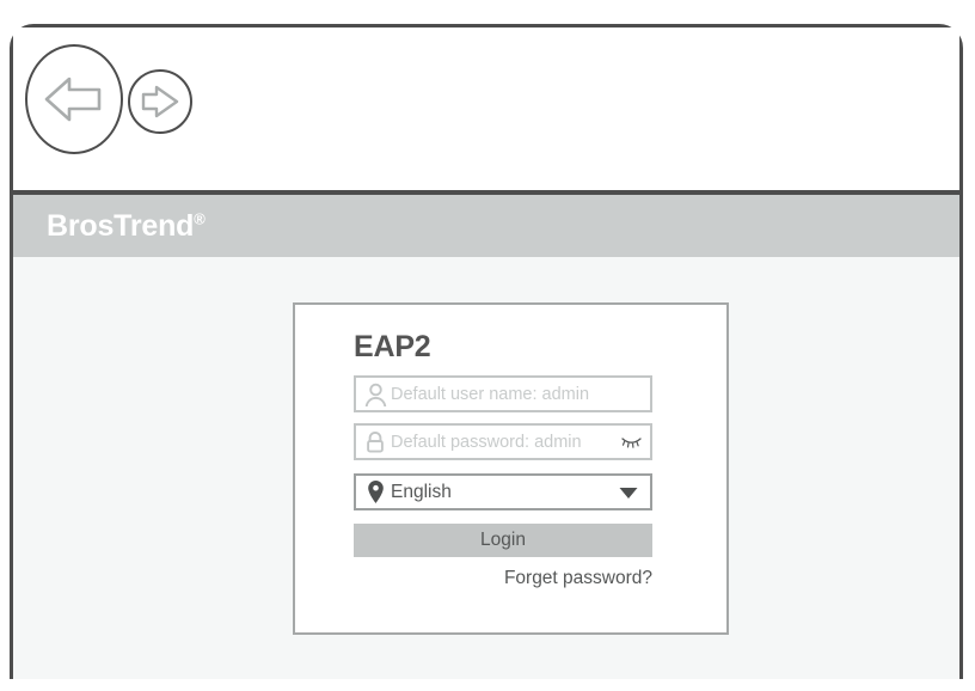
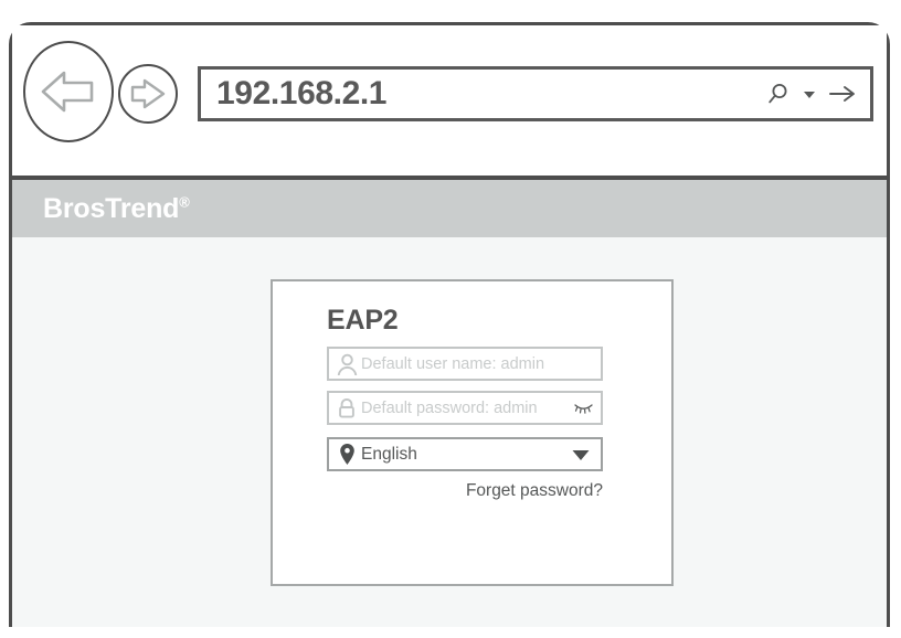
+ 192.168.2.1
  BrosTrend®
  EAP2
  Default user name: admin
  Default password: admin
  English
- Login
  Forget password?
